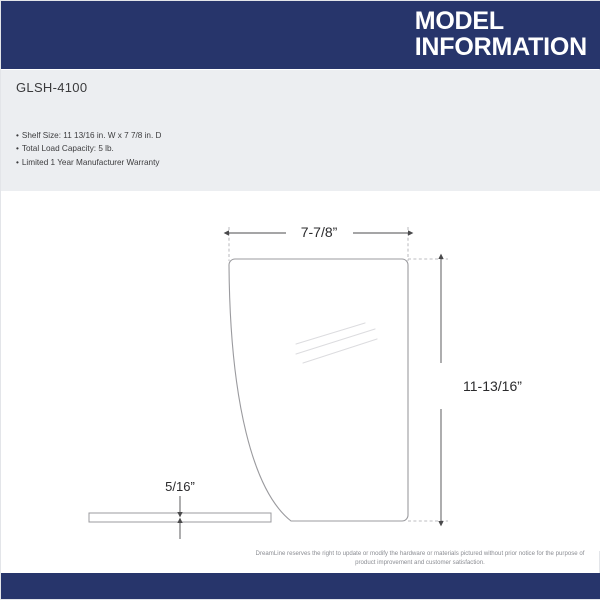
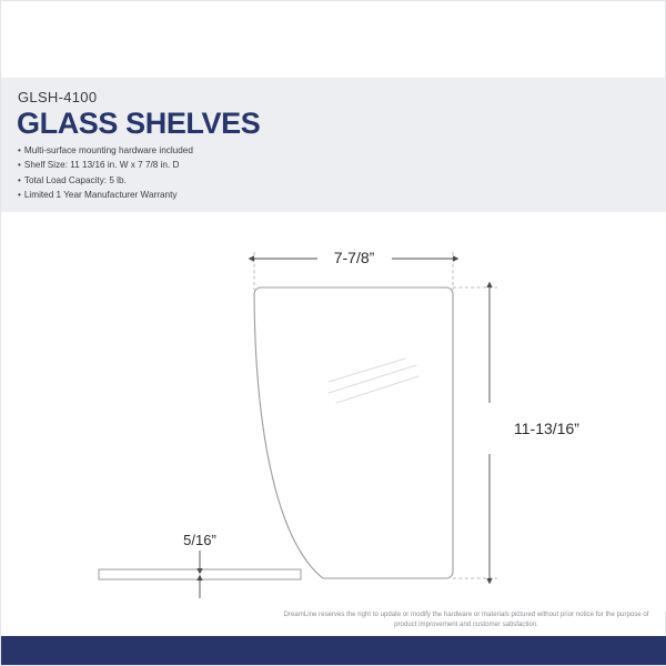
- MODEL
- INFORMATION
  GLSH-4100
+ GLASS SHELVES
+ Multi-surface mounting hardware included
  Shelf Size: 11 13/16 in. W x 7 7/8 in. D
  Total Load Capacity: 5 lb.
  Limited 1 Year Manufacturer Warranty
  7-7/8”
  11-13/16”
  5/16”
